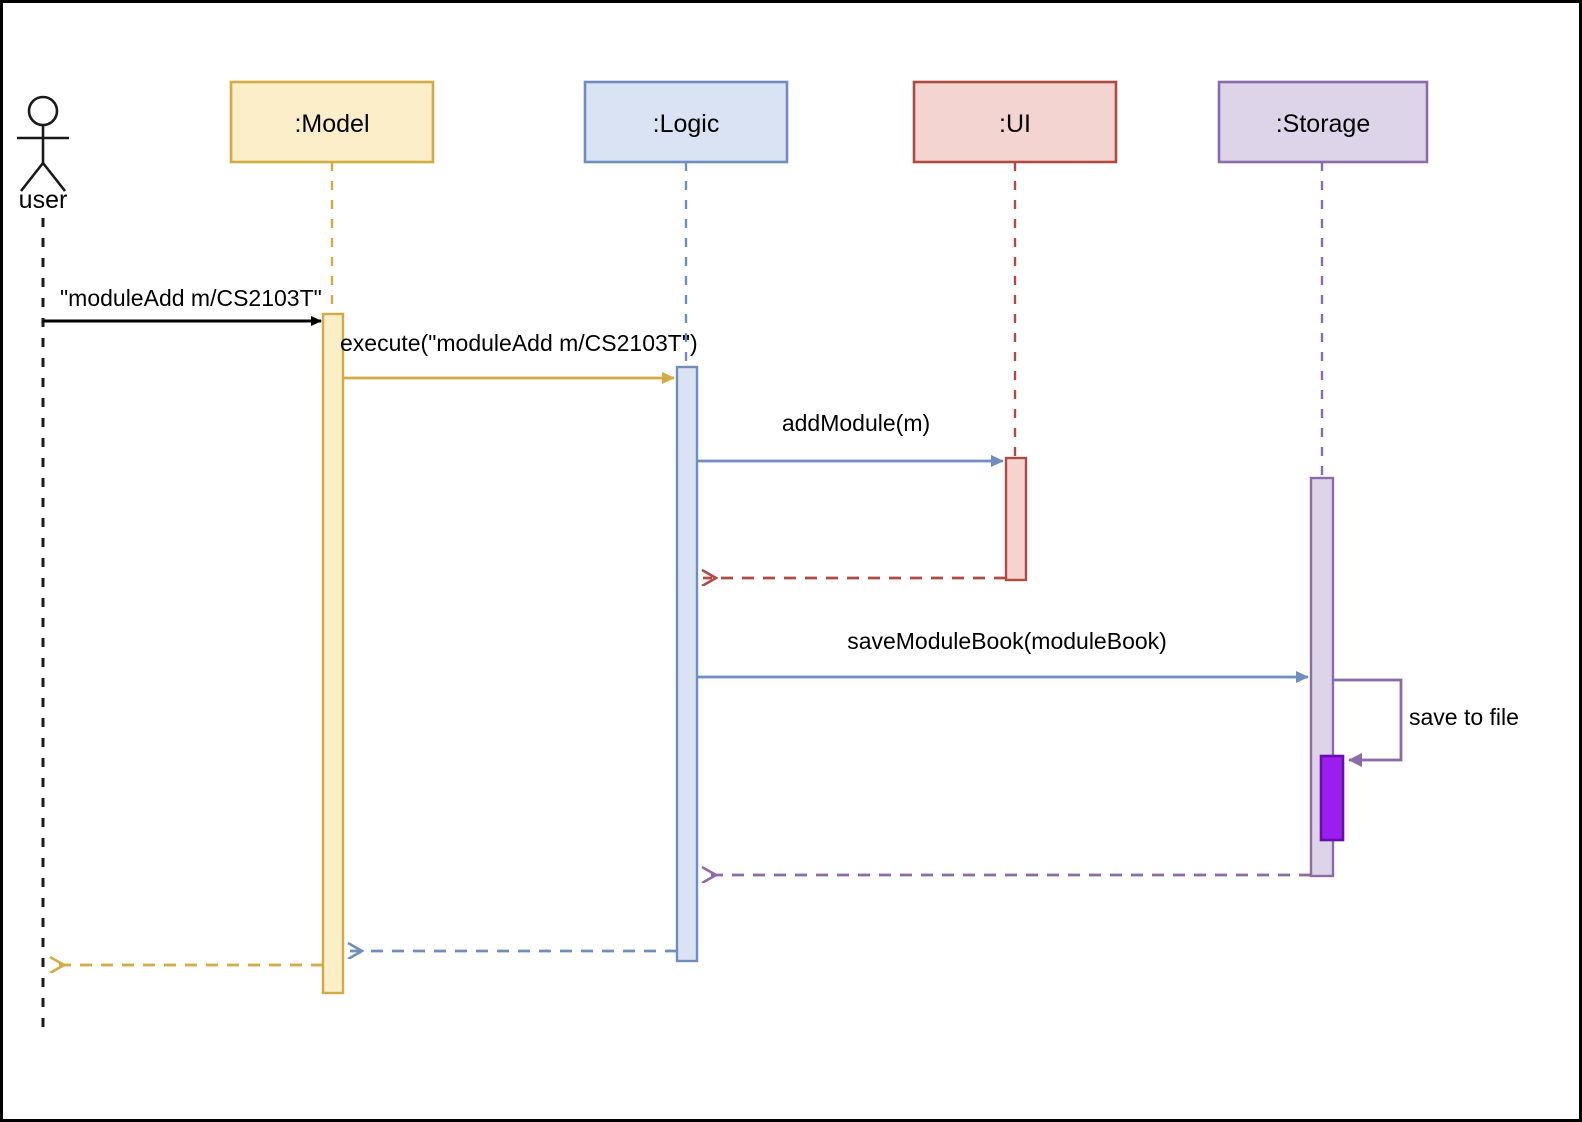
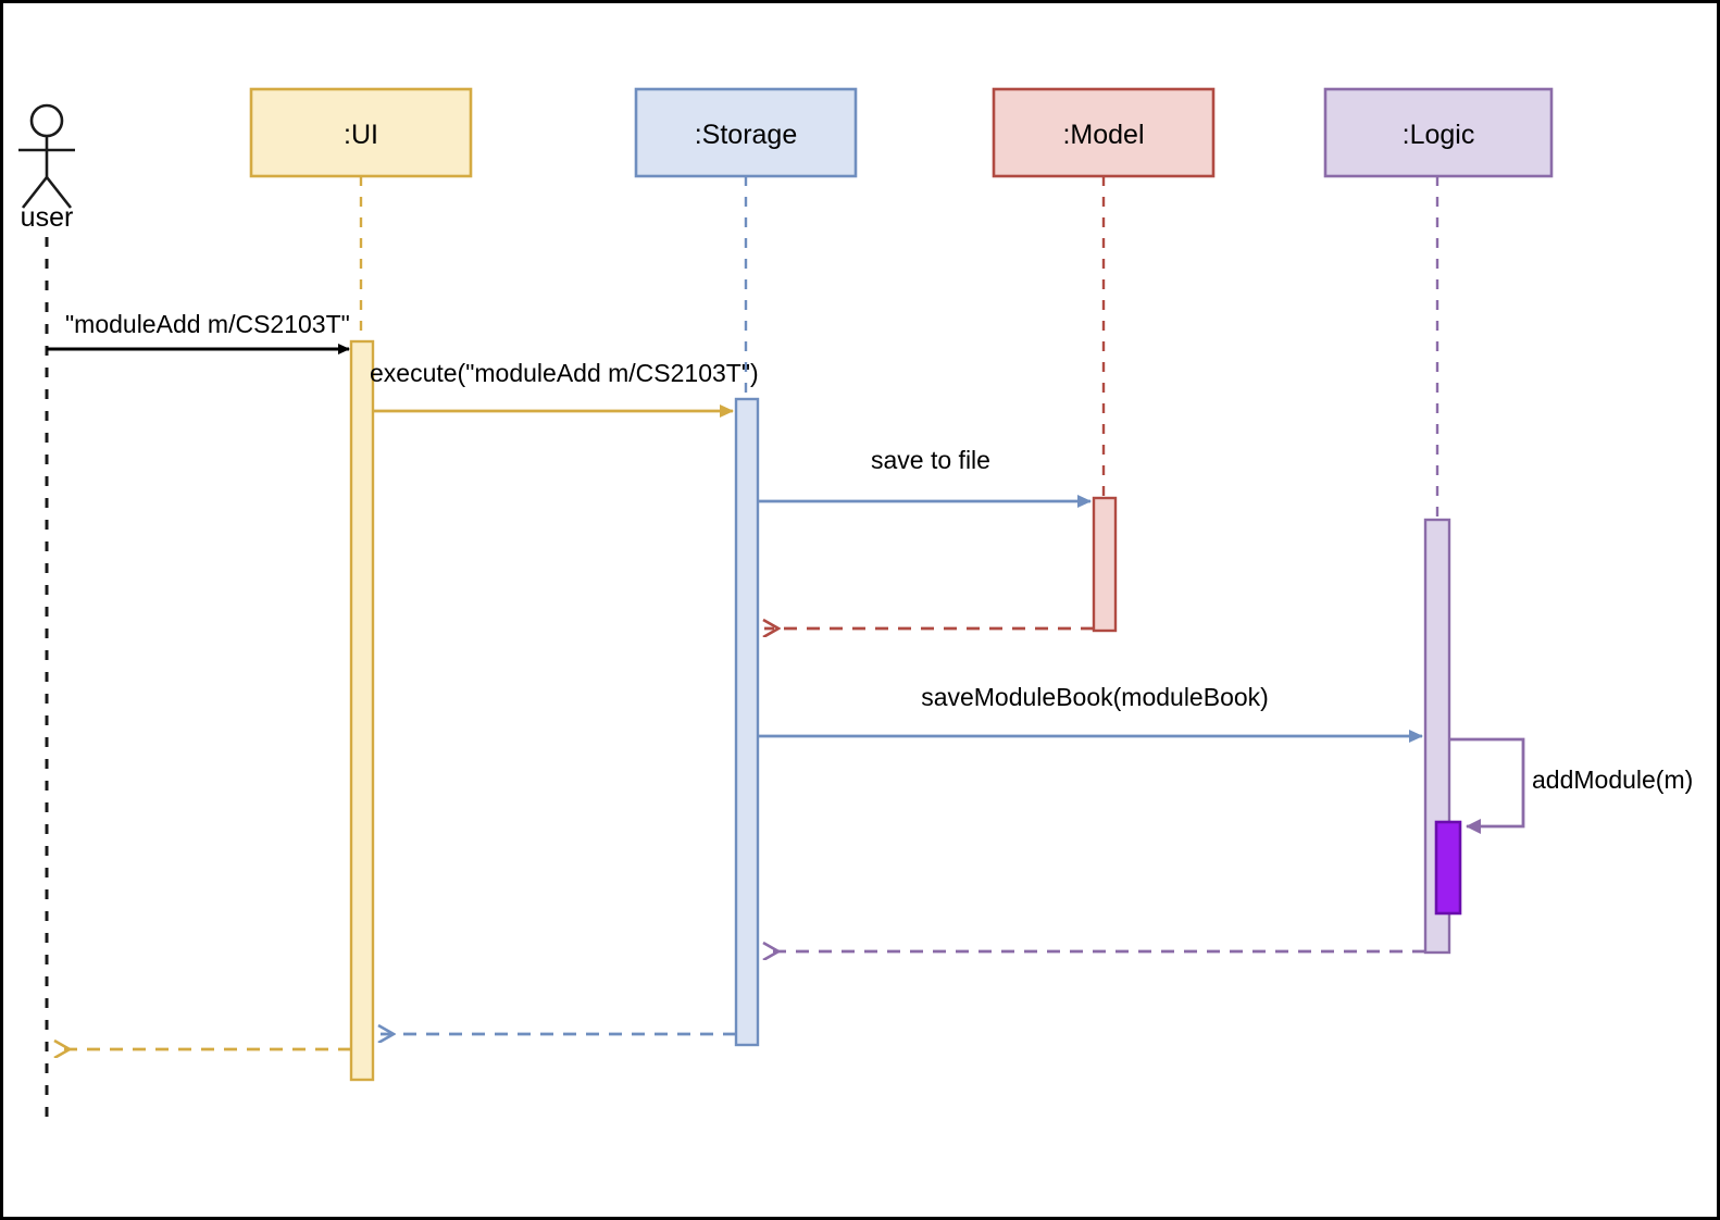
  user
- :Model
+ :UI
- :Logic
+ :Storage
- :UI
+ :Model
- :Storage
+ :Logic
  "moduleAdd m/CS2103T"
  execute("moduleAdd m/CS2103T")
- addModule(m)
+ save to file
  saveModuleBook(moduleBook)
- save to file
+ addModule(m)
